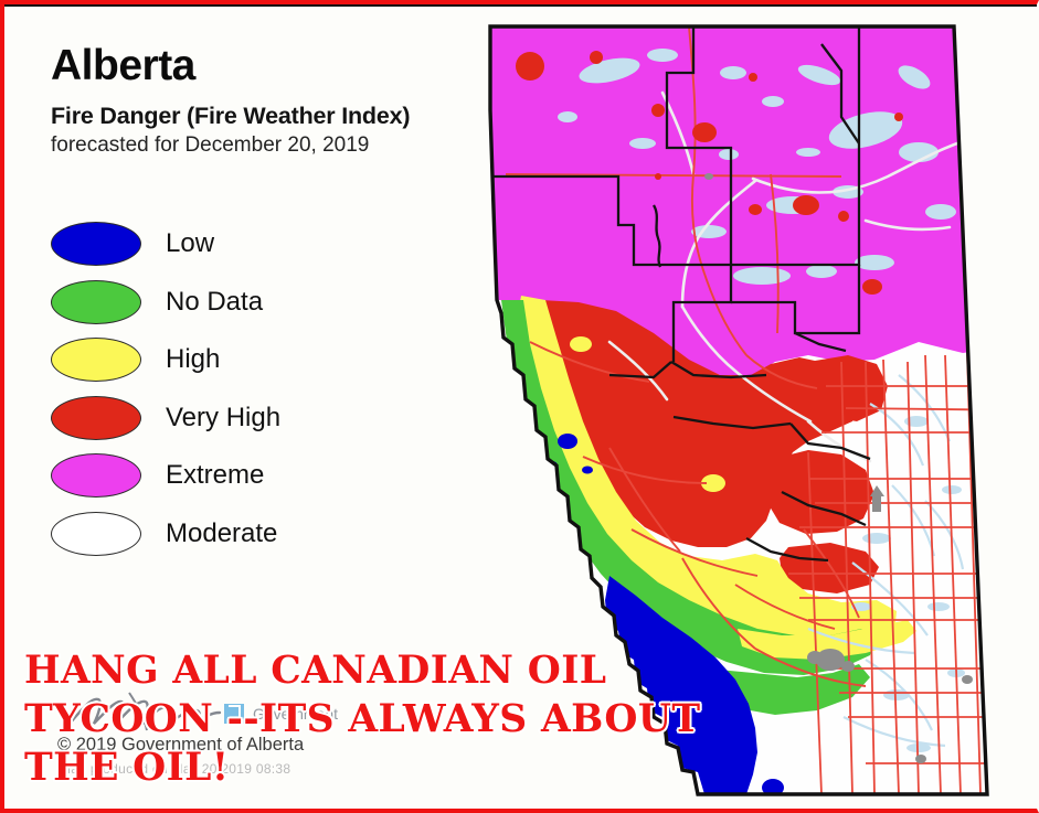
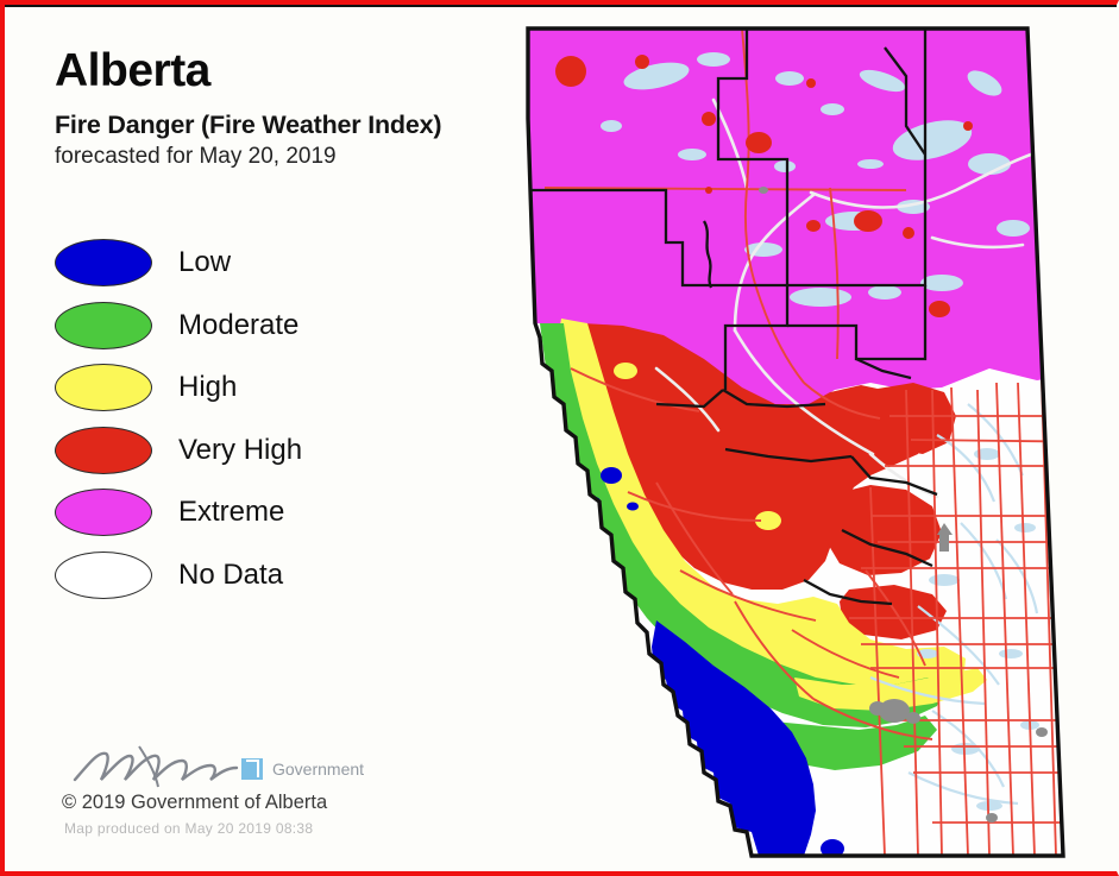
  Alberta
  Fire Danger (Fire Weather Index)
- forecasted for December 20, 2019
+ forecasted for May 20, 2019
  Low
- No Data
+ Moderate
  High
  Very High
  Extreme
- Moderate
+ No Data
  Government
  © 2019 Government of Alberta
  Map produced on May 20 2019 08:38
- HANG ALL CANADIAN OIL
- TYCOON --ITS ALWAYS ABOUT
- THE OIL!
